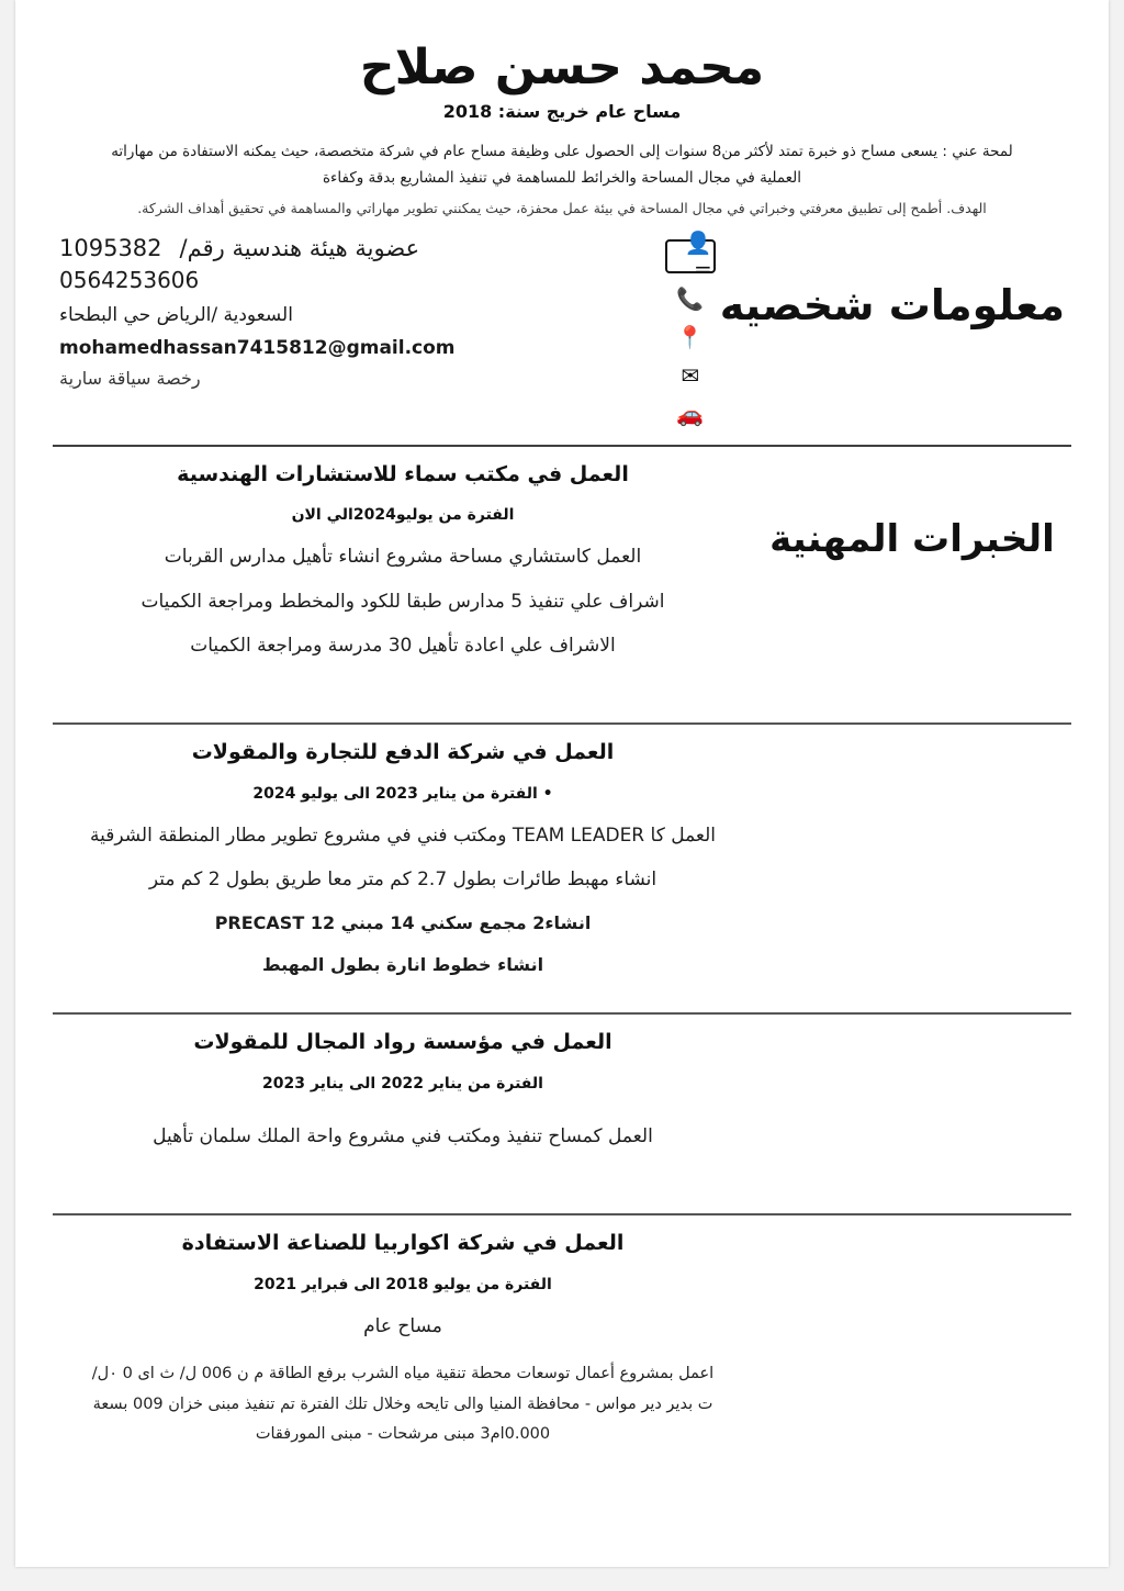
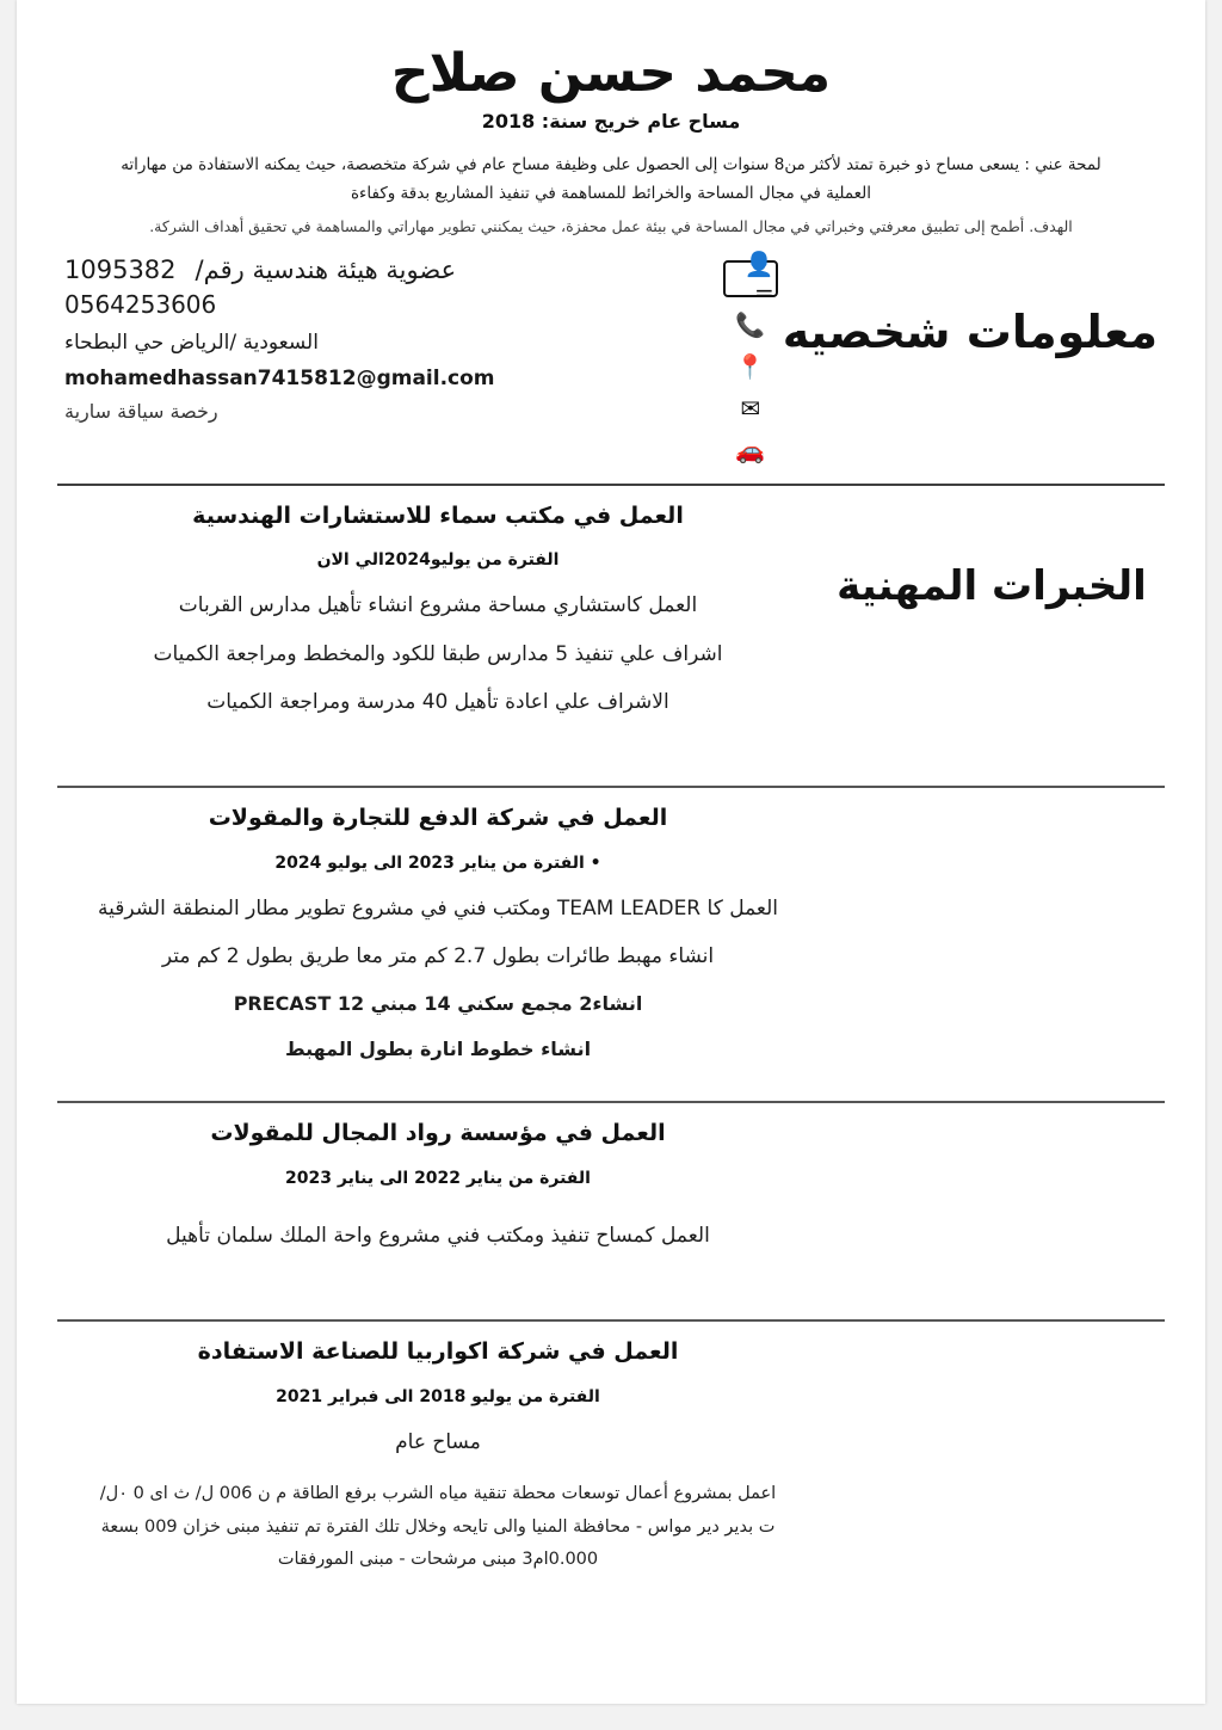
  محمد حسن صلاح
  مساح عام خريج سنة: 2018
  لمحة عني : يسعى مساح ذو خبرة تمتد لأكثر من8 سنوات إلى الحصول على وظيفة مساح عام في شركة متخصصة، حيث يمكنه الاستفادة من مهاراته العملية في مجال المساحة والخرائط للمساهمة في تنفيذ المشاريع بدقة وكفاءة
  الهدف. أطمح إلى تطبيق معرفتي وخبراتي في مجال المساحة في بيئة عمل محفزة، حيث يمكنني تطوير مهاراتي والمساهمة في تحقيق أهداف الشركة.
  معلومات شخصيه
  👤=
  📞
  📍
  ✉
  🚗
  عضوية هيئة هندسية رقم/
  1095382
  0564253606
  السعودية /الرياض حي البطحاء
  mohamedhassan7415812@gmail.com
  رخصة سياقة سارية
  الخبرات المهنية
  العمل في مكتب سماء للاستشارات الهندسية
  الفترة من يوليو2024الي الان
  العمل كاستشاري مساحة مشروع انشاء تأهيل مدارس القربات
  اشراف علي تنفيذ 5 مدارس طبقا للكود والمخطط ومراجعة الكميات
- الاشراف علي اعادة تأهيل 30 مدرسة ومراجعة الكميات
+ الاشراف علي اعادة تأهيل 40 مدرسة ومراجعة الكميات
  العمل في شركة الدفع للتجارة والمقولات
  • الفترة من يناير 2023 الى يوليو 2024
  العمل كا TEAM LEADER ومكتب فني في مشروع تطوير مطار المنطقة الشرقية
  انشاء مهبط طائرات بطول 2.7 كم متر معا طريق بطول 2 كم متر
  انشاء2 مجمع سكني 14 مبني 12 PRECAST
  انشاء خطوط انارة بطول المهبط
  العمل في مؤسسة رواد المجال للمقولات
  الفترة من يناير 2022 الى يناير 2023
  العمل كمساح تنفيذ ومكتب فني مشروع واحة الملك سلمان تأهيل
  العمل في شركة اكواربيا للصناعة الاستفادة
  الفترة من يوليو 2018 الى فبراير 2021
  مساح عام
  اعمل بمشروع أعمال توسعات محطة تنقية مياه الشرب برفع الطاقة م ن 006 ل/ ث اى 0 ٠ل/ ت بدير دير مواس - محافظة المنيا والى تايحه وخلال تلك الفترة تم تنفيذ مبنى خزان 009 بسعة 0.000ام3 مبنى مرشحات - مبنى المورفقات
